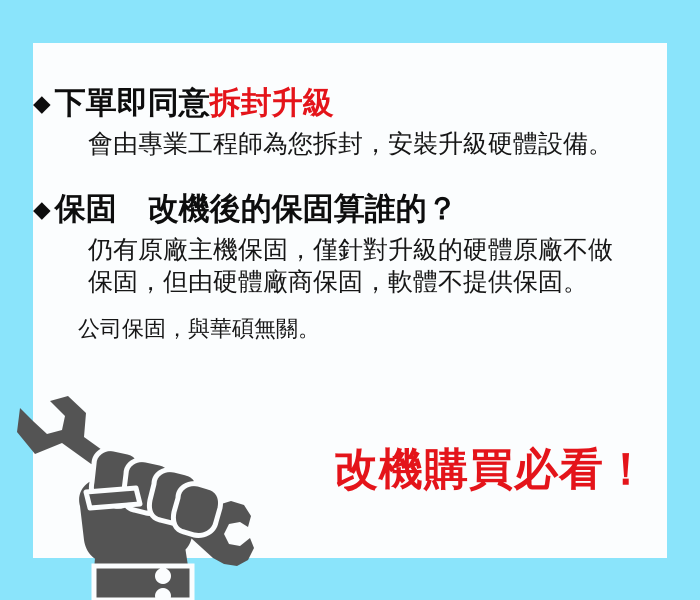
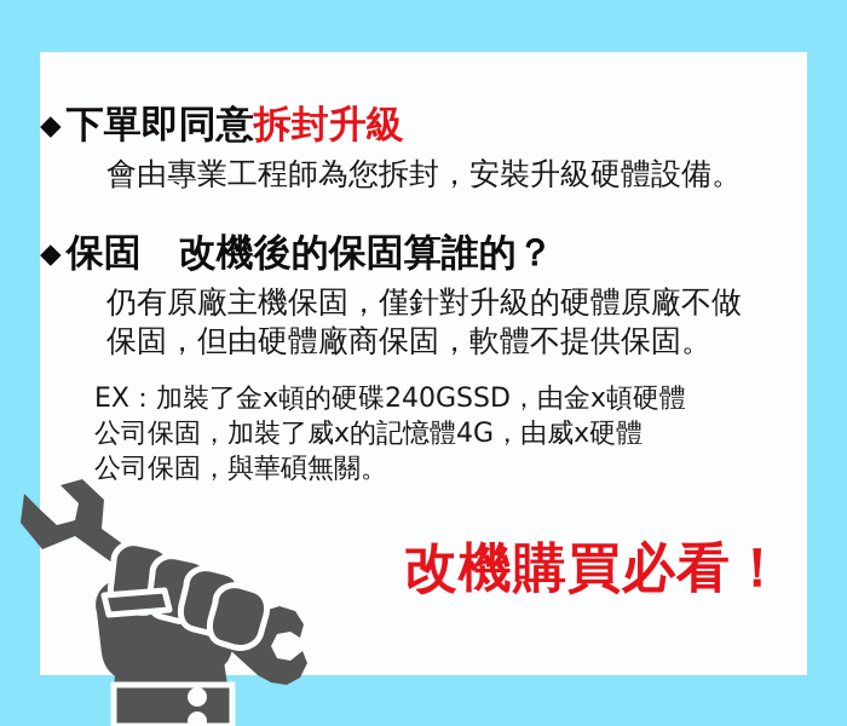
  ◆
  下單即同意
  拆封升級
  會由專業工程師為您拆封，安裝升級硬體設備。
  ◆
  保固 改機後的保固算誰的？
  仍有原廠主機保固，僅針對升級的硬體原廠不做
  保固，但由硬體廠商保固，軟體不提供保固。
+ EX：加裝了金x頓的硬碟240GSSD，由金x頓硬體
+ 公司保固，加裝了威x的記憶體4G，由威x硬體
  公司保固，與華碩無關。
  改機購買必看！
